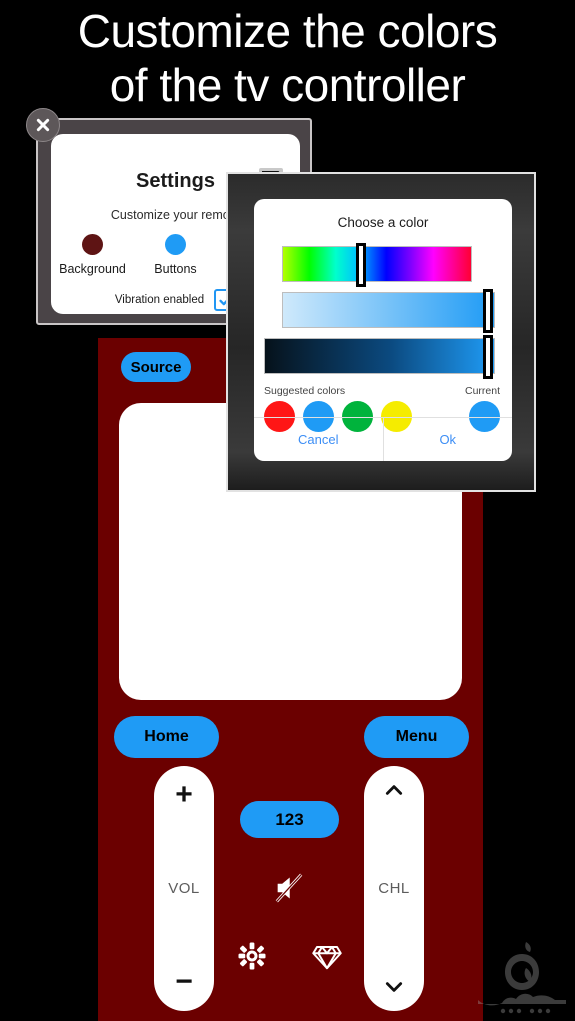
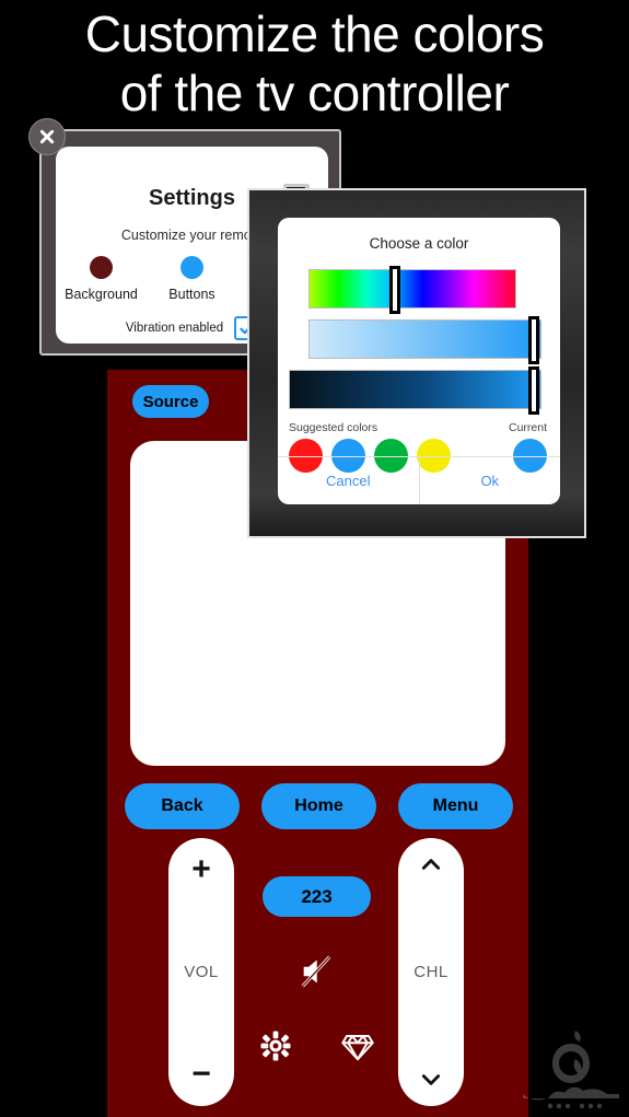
  Customize the colors
  of the tv controller
  Source
+ Back
  Home
  Menu
  +
  VOL
  −
  CHL
- 123
+ 223
  Settings
  Customize your rem
  Background
  Buttons
  Vibration enabled
  Choose a color
  Suggested colors
  Current
  Cancel
  Ok
